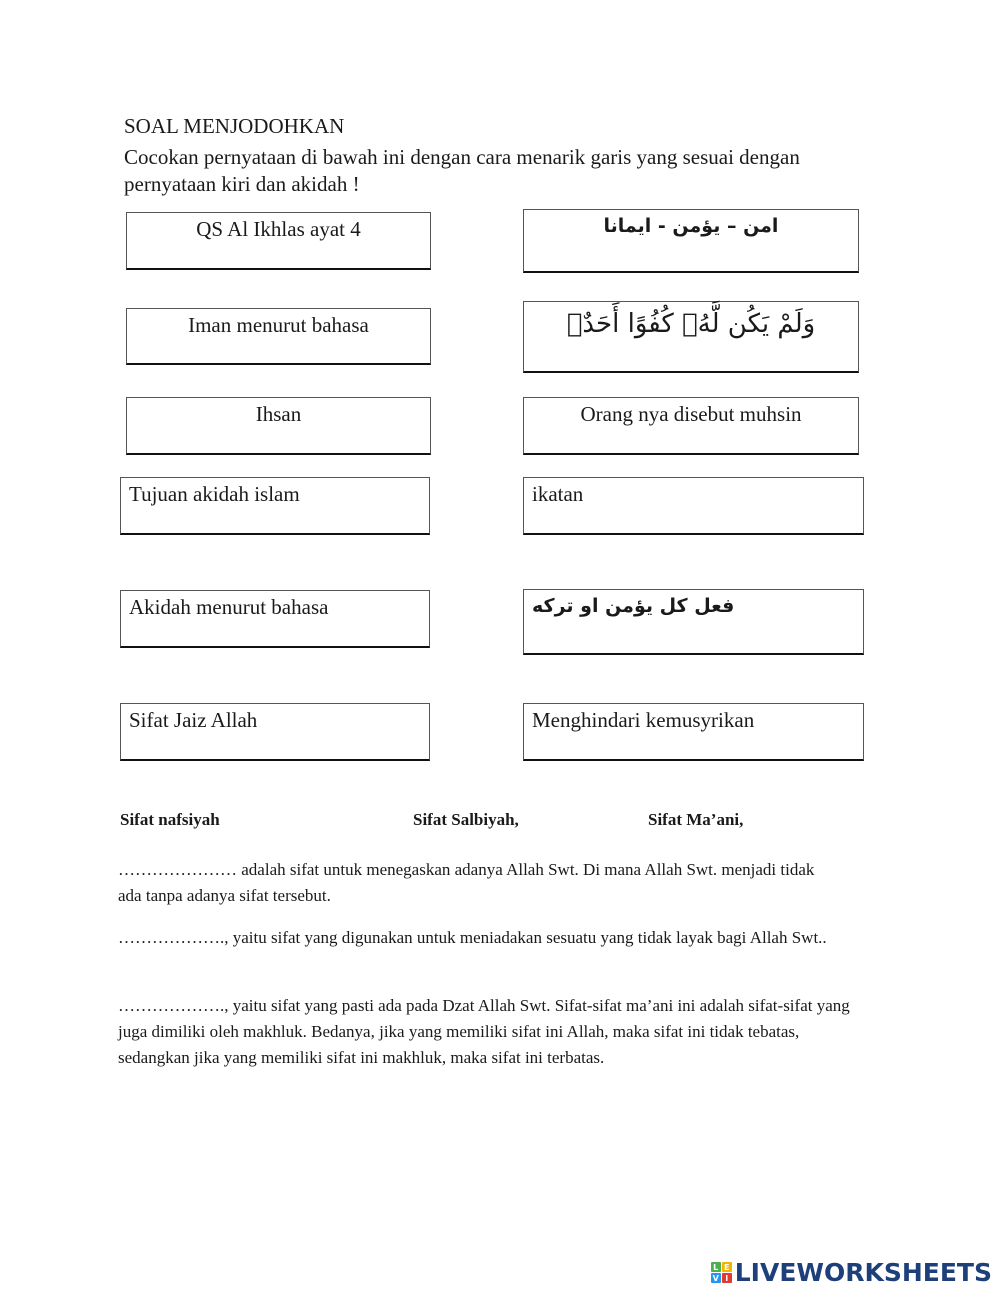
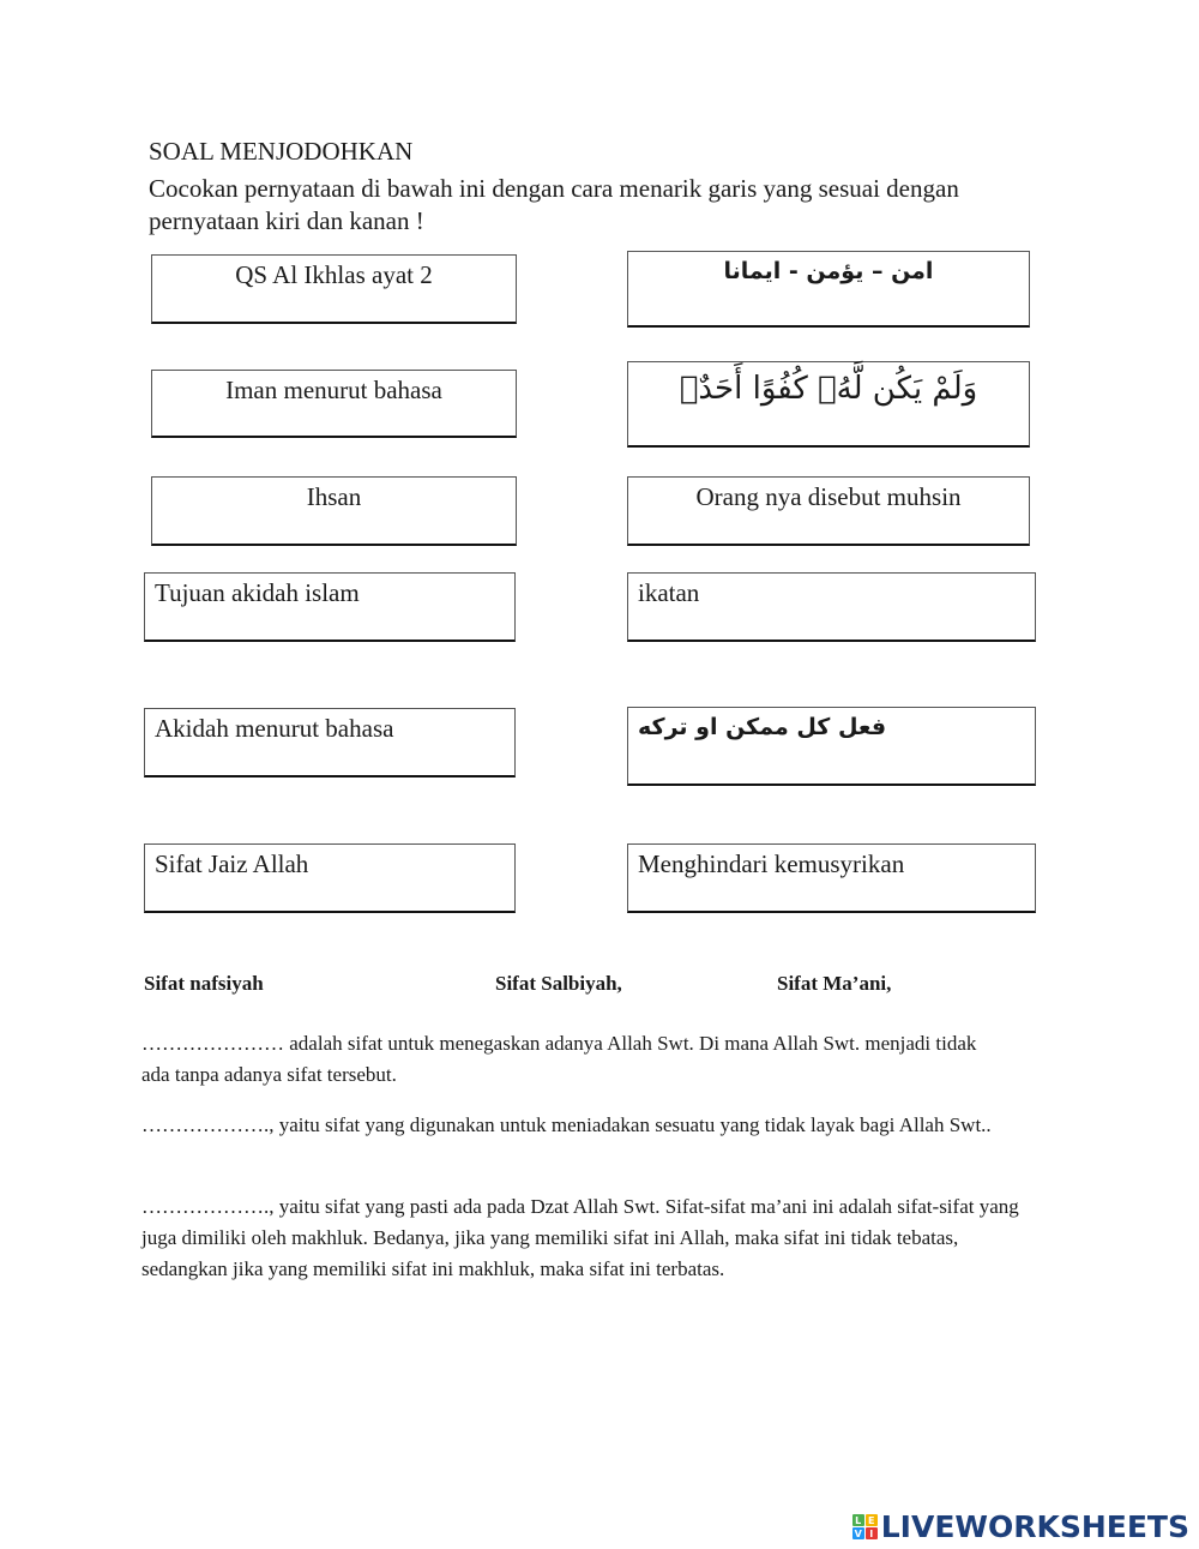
  SOAL MENJODOHKAN
- Cocokan pernyataan di bawah ini dengan cara menarik garis yang sesuai dengan pernyataan kiri dan akidah !
+ Cocokan pernyataan di bawah ini dengan cara menarik garis yang sesuai dengan pernyataan kiri dan kanan !
- QS Al Ikhlas ayat 4
+ QS Al Ikhlas ayat 2
  Iman menurut bahasa
  Ihsan
  Tujuan akidah islam
  Akidah menurut bahasa
  Sifat Jaiz Allah
  امن – يؤمن - ايمانا
  وَلَمْ يَكُن لَّهُۥ كُفُوًا أَحَدٌۢ
  Orang nya disebut muhsin
  ikatan
- فعل كل يؤمن او تركه
+ فعل كل ممكن او تركه
  Menghindari kemusyrikan
  Sifat nafsiyah
  Sifat Salbiyah,
  Sifat Ma’ani,
  ………………… adalah sifat untuk menegaskan adanya Allah Swt. Di mana Allah Swt. menjadi tidak ada tanpa adanya sifat tersebut.
  ………………., yaitu sifat yang digunakan untuk meniadakan sesuatu yang tidak layak bagi Allah Swt..
  ………………., yaitu sifat yang pasti ada pada Dzat Allah Swt. Sifat-sifat ma’ani ini adalah sifat-sifat yang juga dimiliki oleh makhluk. Bedanya, jika yang memiliki sifat ini Allah, maka sifat ini tidak tebatas, sedangkan jika yang memiliki sifat ini makhluk, maka sifat ini terbatas.
  L
  E
  V
  I
  LIVEWORKSHEETS
